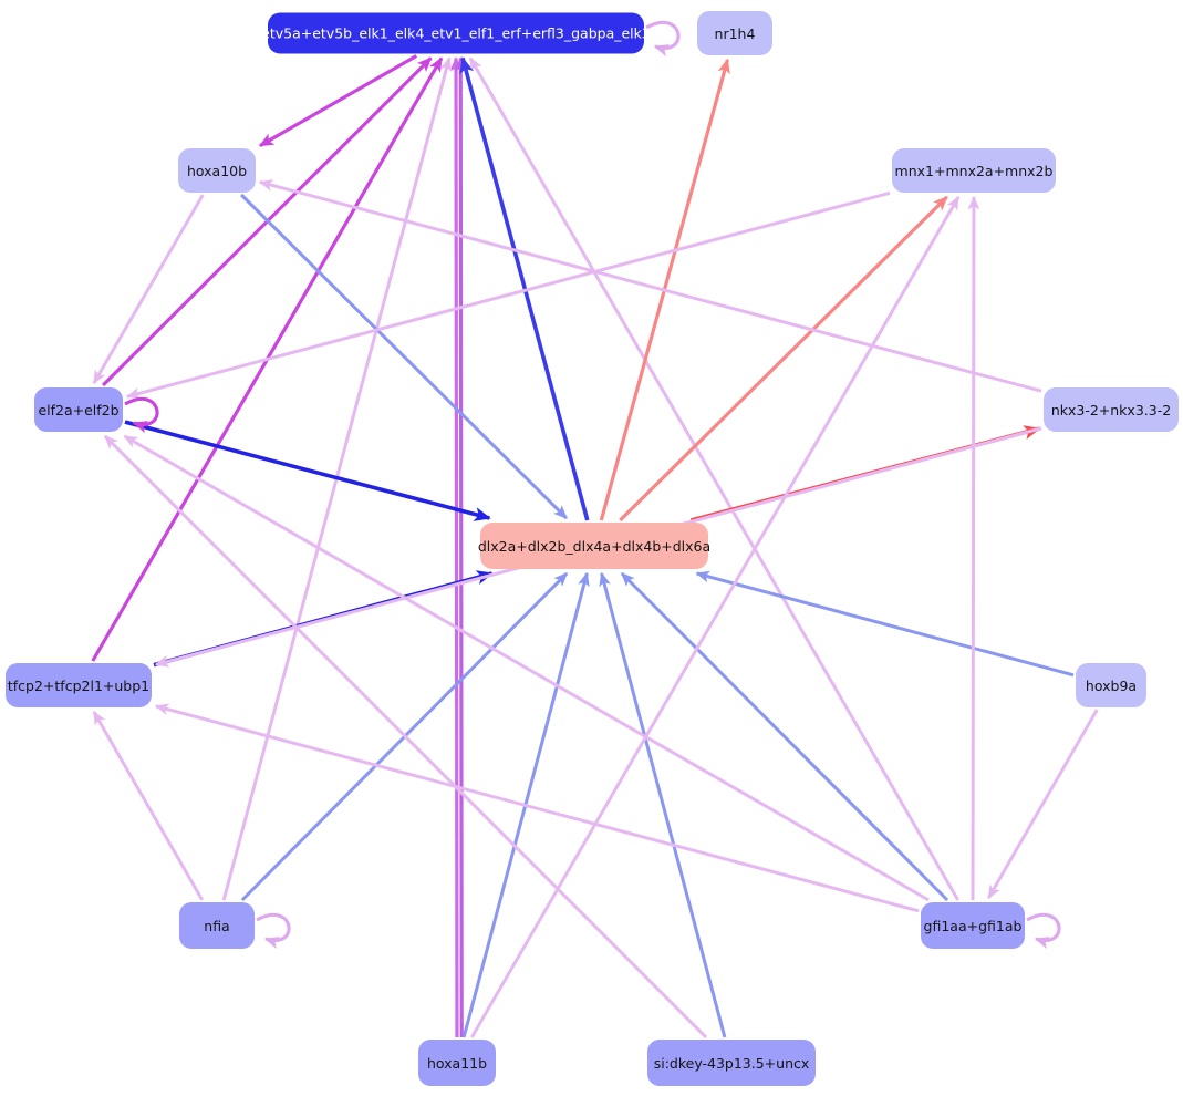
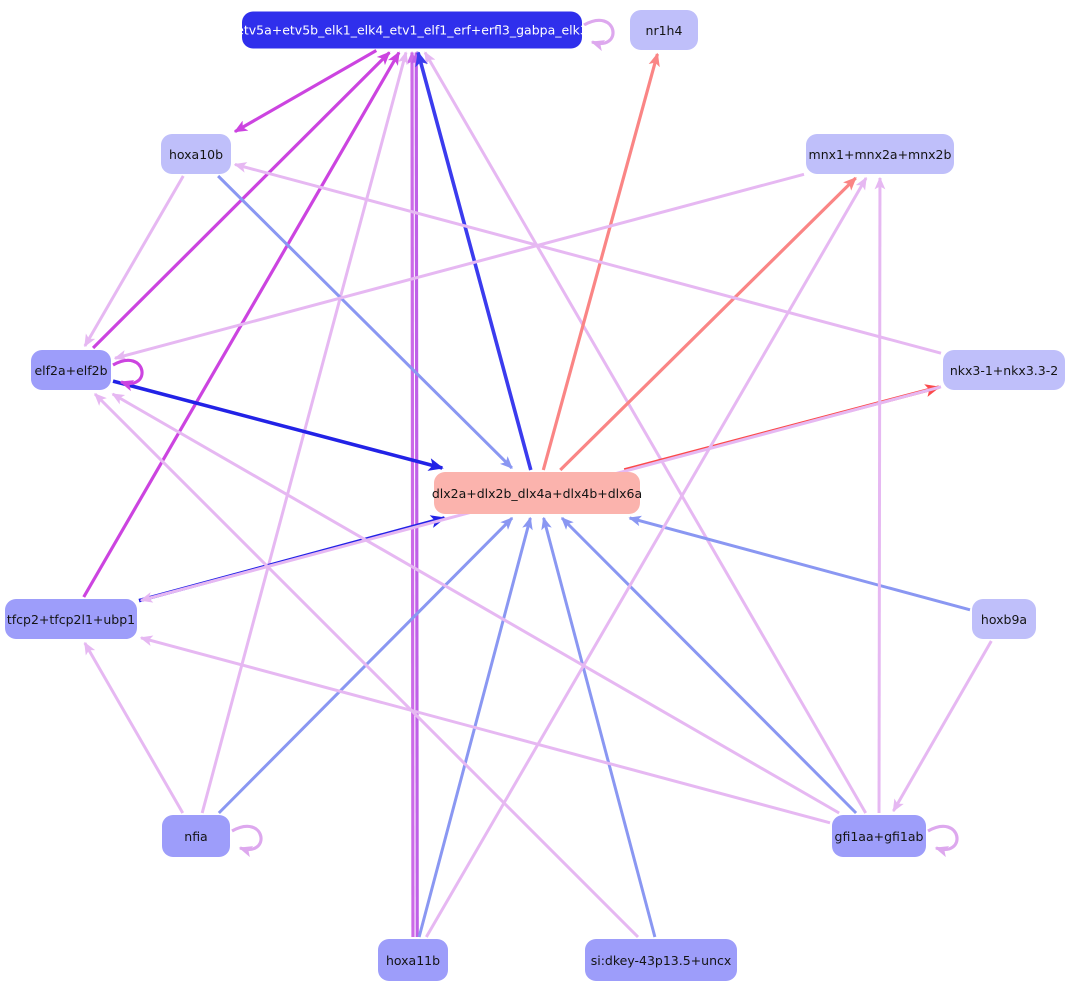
  etv5a+etv5b_elk1_elk4_etv1_elf1_erf+erfl3_gabpa_elk3
  nr1h4
  hoxa10b
  mnx1+mnx2a+mnx2b
  elf2a+elf2b
- nkx3-2+nkx3.3-2
+ nkx3-1+nkx3.3-2
  dlx2a+dlx2b_dlx4a+dlx4b+dlx6a
  tfcp2+tfcp2l1+ubp1
  hoxb9a
  nfia
  gfi1aa+gfi1ab
  hoxa11b
  si:dkey-43p13.5+uncx
